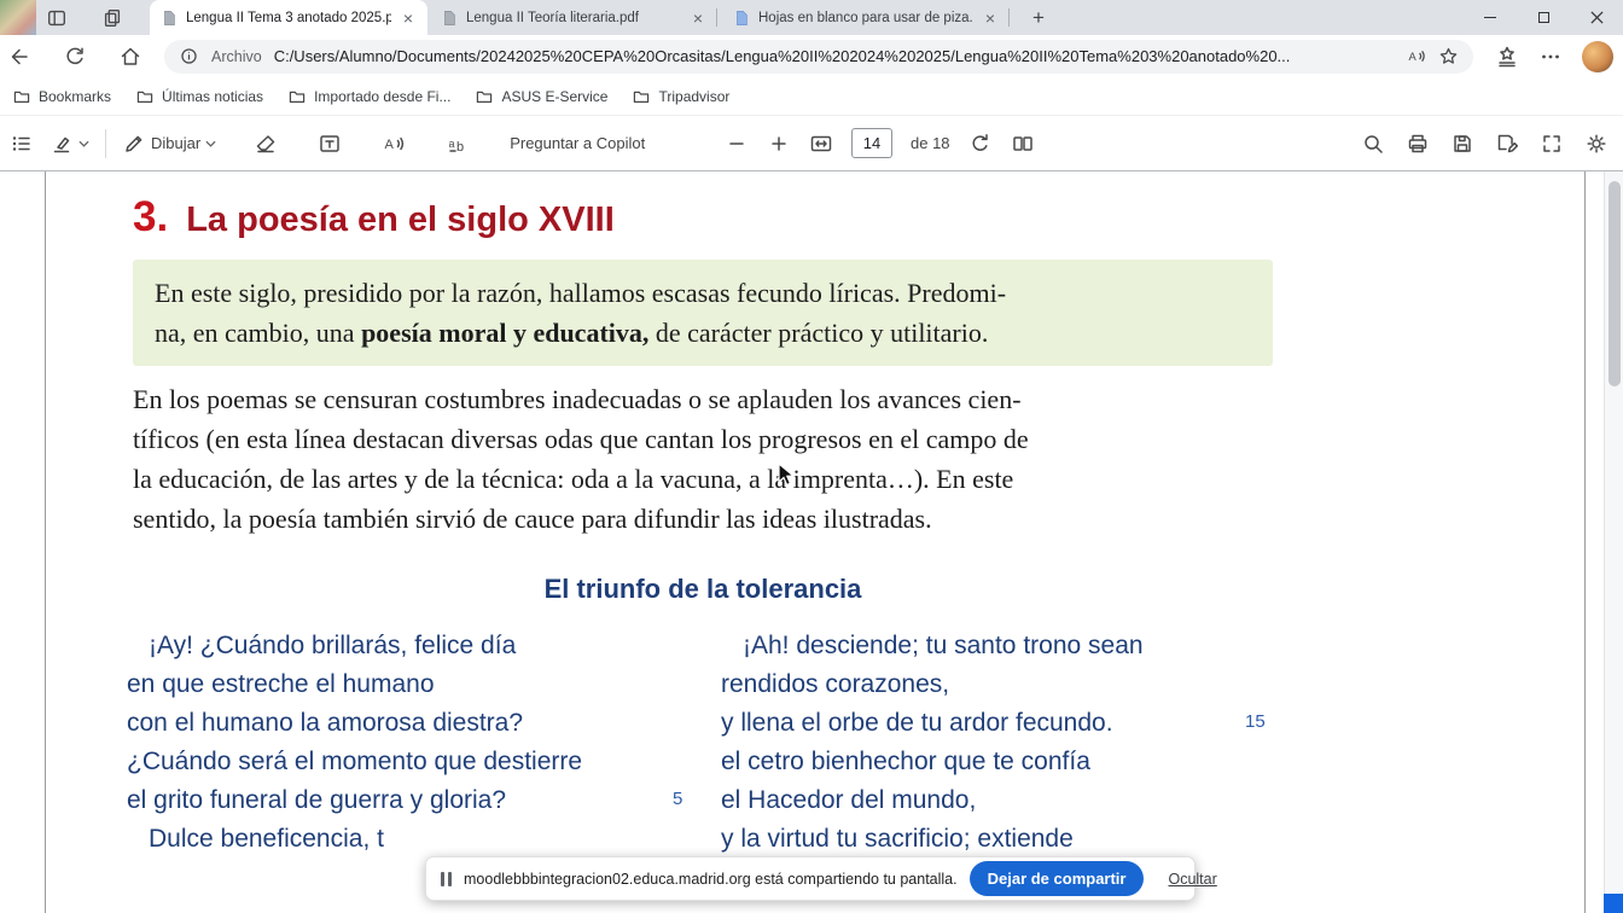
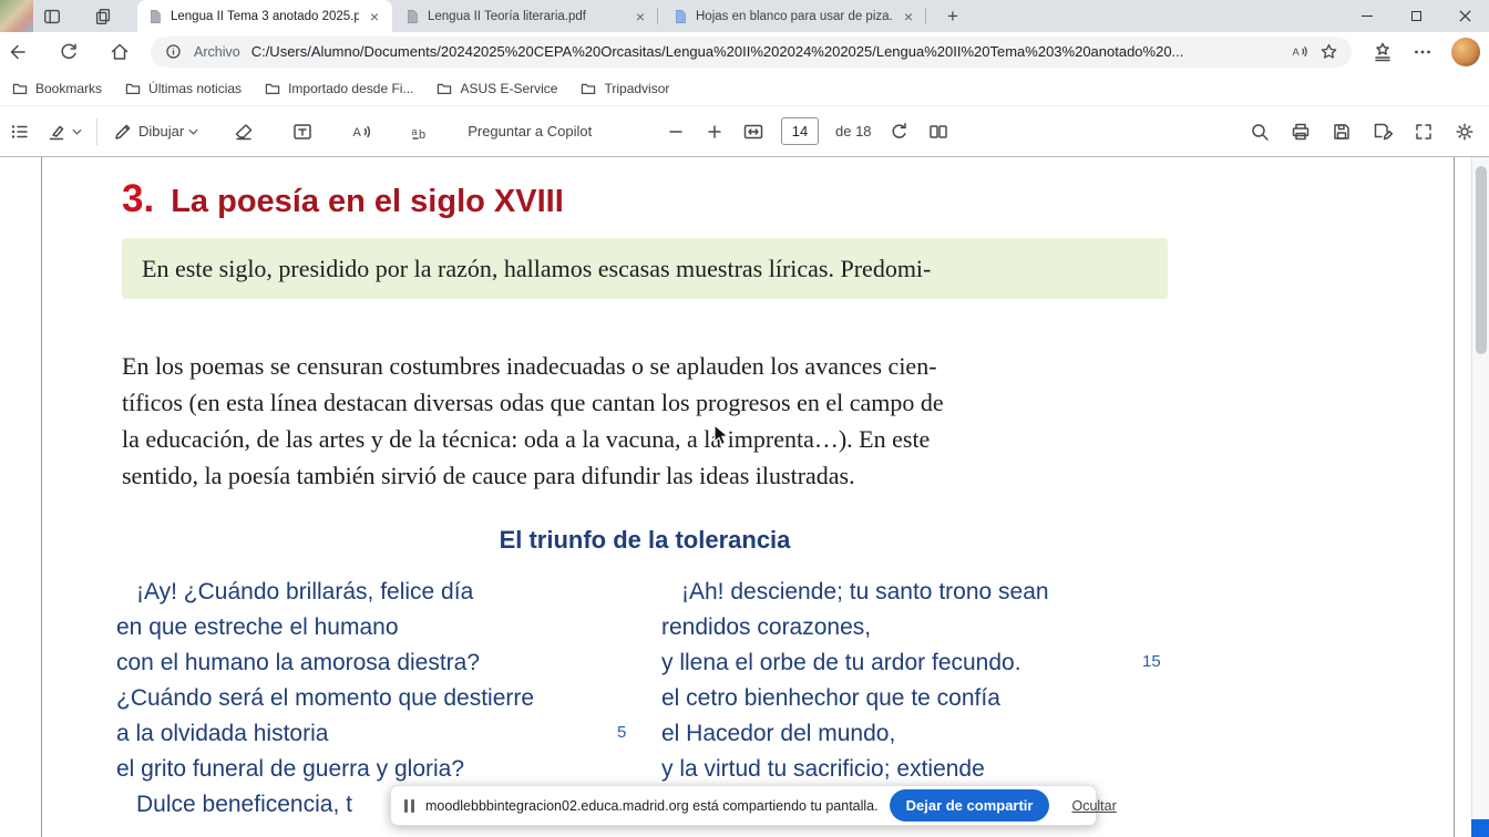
  Lengua II Tema 3 anotado 2025.p
  ×
  Lengua II Teoría literaria.pdf
  ×
  Hojas en blanco para usar de piza.
  ×
  +
  Archivo
  C:/Users/Alumno/Documents/20242025%20CEPA%20Orcasitas/Lengua%20II%202024%202025/Lengua%20II%20Tema%203%20anotado%20...
  A
  Bookmarks
  Últimas noticias
  Importado desde Fi...
  ASUS E-Service
  Tripadvisor
  Dibujar
  A
  a
  b
  Preguntar a Copilot
  14
  de 18
  3.
  La poesía en el siglo XVIII
- En este siglo, presidido por la razón, hallamos escasas fecundo líricas. Predomi-
+ En este siglo, presidido por la razón, hallamos escasas muestras líricas. Predomi-
- na, en cambio, una poesía moral y educativa, de carácter práctico y utilitario.
  En los poemas se censuran costumbres inadecuadas o se aplauden los avances cien-
  tíficos (en esta línea destacan diversas odas que cantan los progresos en el campo de
  la educación, de las artes y de la técnica: oda a la vacuna, a l imprenta…). En este
  sentido, la poesía también sirvió de cauce para difundir las ideas ilustradas.
  El triunfo de la tolerancia
  ¡Ay! ¿Cuándo brillarás, felice día
  en que estreche el humano
  con el humano la amorosa diestra?
  ¿Cuándo será el momento que destierre
+ a la olvidada historia
  el grito funeral de guerra y gloria?
  Dulce beneficencia, t
  ¡Ah! desciende; tu santo trono sean
  rendidos corazones,
  y llena el orbe de tu ardor fecundo.
  el cetro bienhechor que te confía
  el Hacedor del mundo,
  y la virtud tu sacrificio; extiende
  5
  15
  moodlebbbintegracion02.educa.madrid.org está compartiendo tu pantalla.
  Dejar de compartir
  Ocultar
